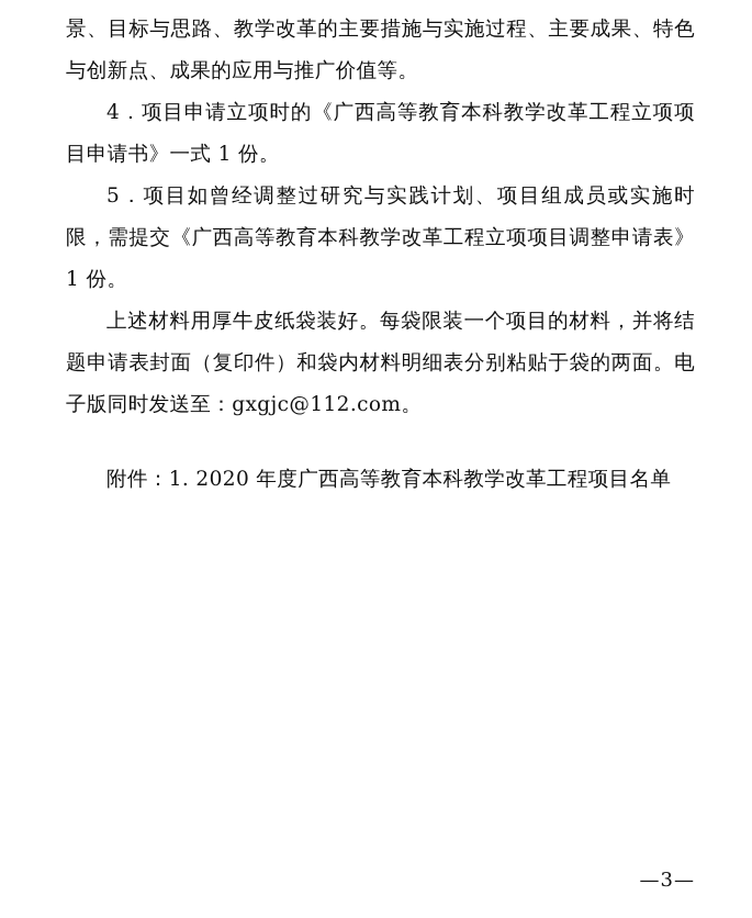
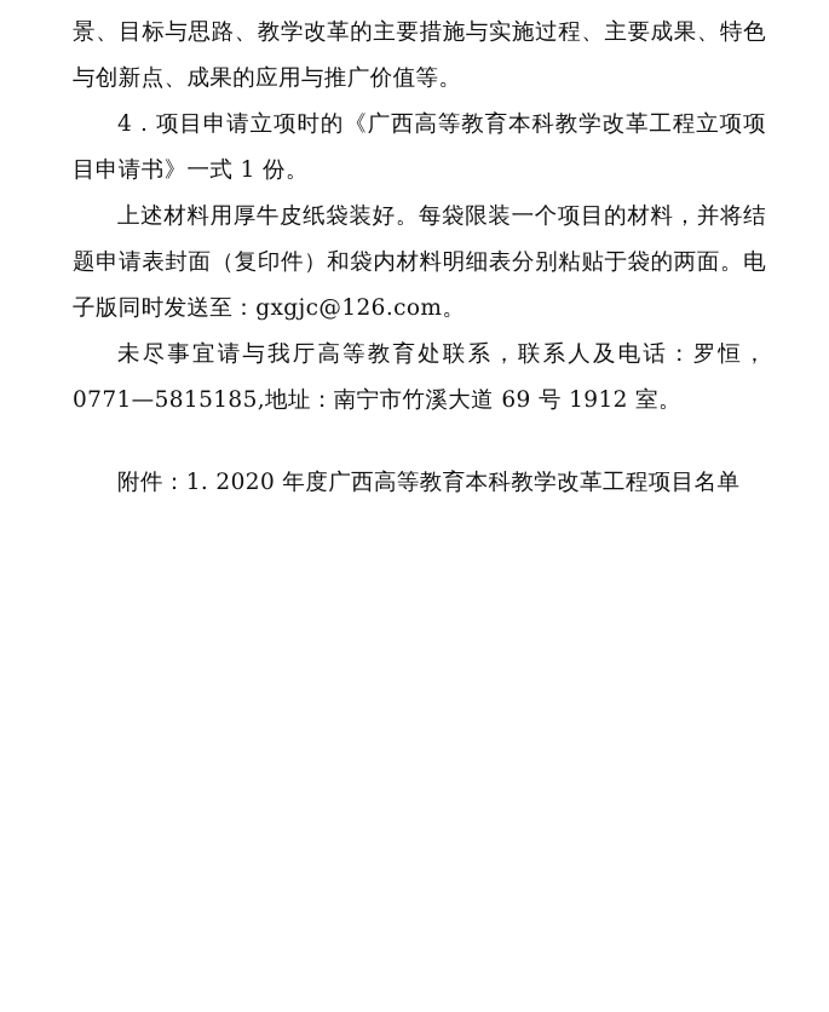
  景、目标与思路、教学改革的主要措施与实施过程、主要成果、特色与创新点、成果的应用与推广价值等。
  4．项目申请立项时的《广西高等教育本科教学改革工程立项项目申请书》一式 1 份。
- 5．项目如曾经调整过研究与实践计划、项目组成员或实施时限，需提交《广西高等教育本科教学改革工程立项项目调整申请表》1 份。
- 上述材料用厚牛皮纸袋装好。每袋限装一个项目的材料，并将结题申请表封面（复印件）和袋内材料明细表分别粘贴于袋的两面。电子版同时发送至：gxgjc@112.com。
+ 上述材料用厚牛皮纸袋装好。每袋限装一个项目的材料，并将结题申请表封面（复印件）和袋内材料明细表分别粘贴于袋的两面。电子版同时发送至：gxgjc@126.com。
+ 未尽事宜请与我厅高等教育处联系，联系人及电话：罗恒，0771—5815185,地址：南宁市竹溪大道 69 号 1912 室。
  附件：1. 2020 年度广西高等教育本科教学改革工程项目名单
- —3—
